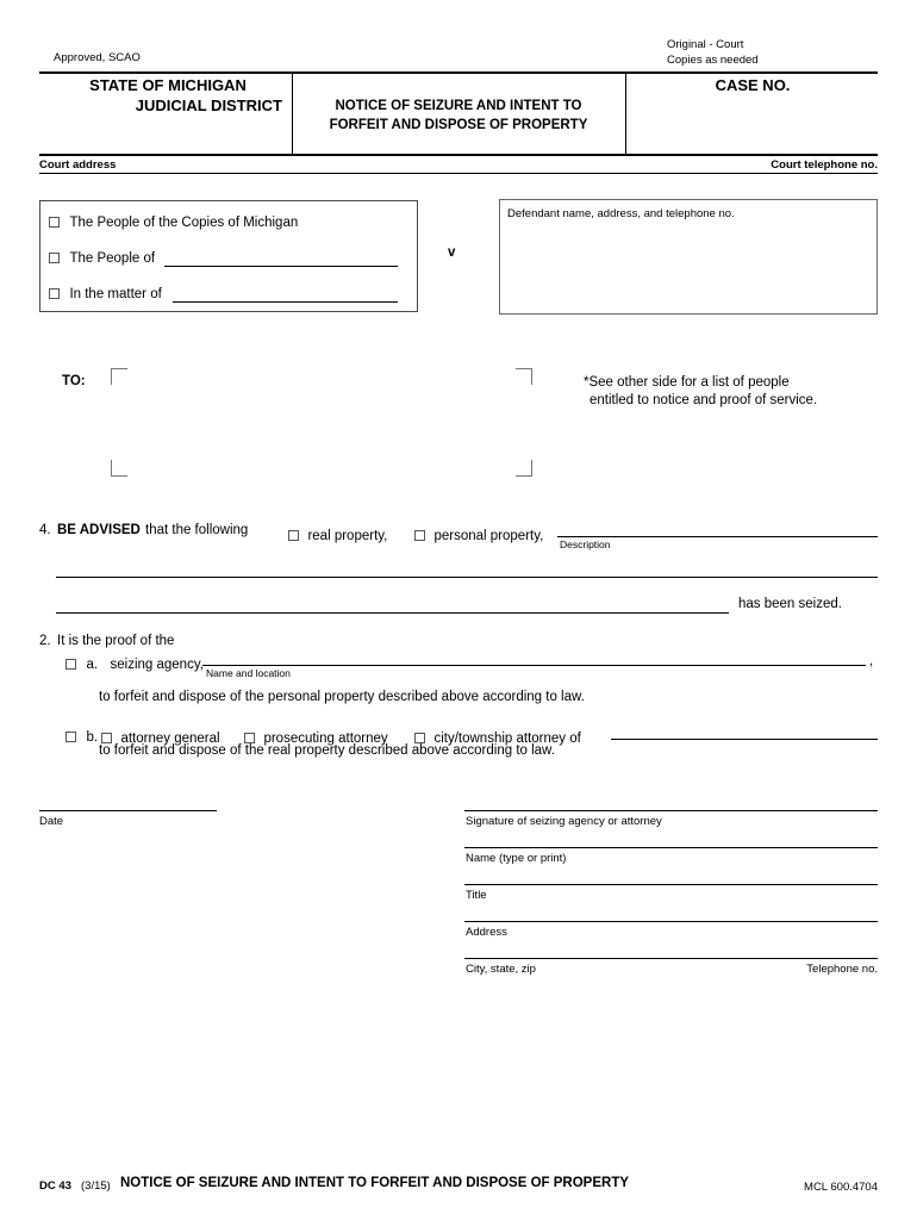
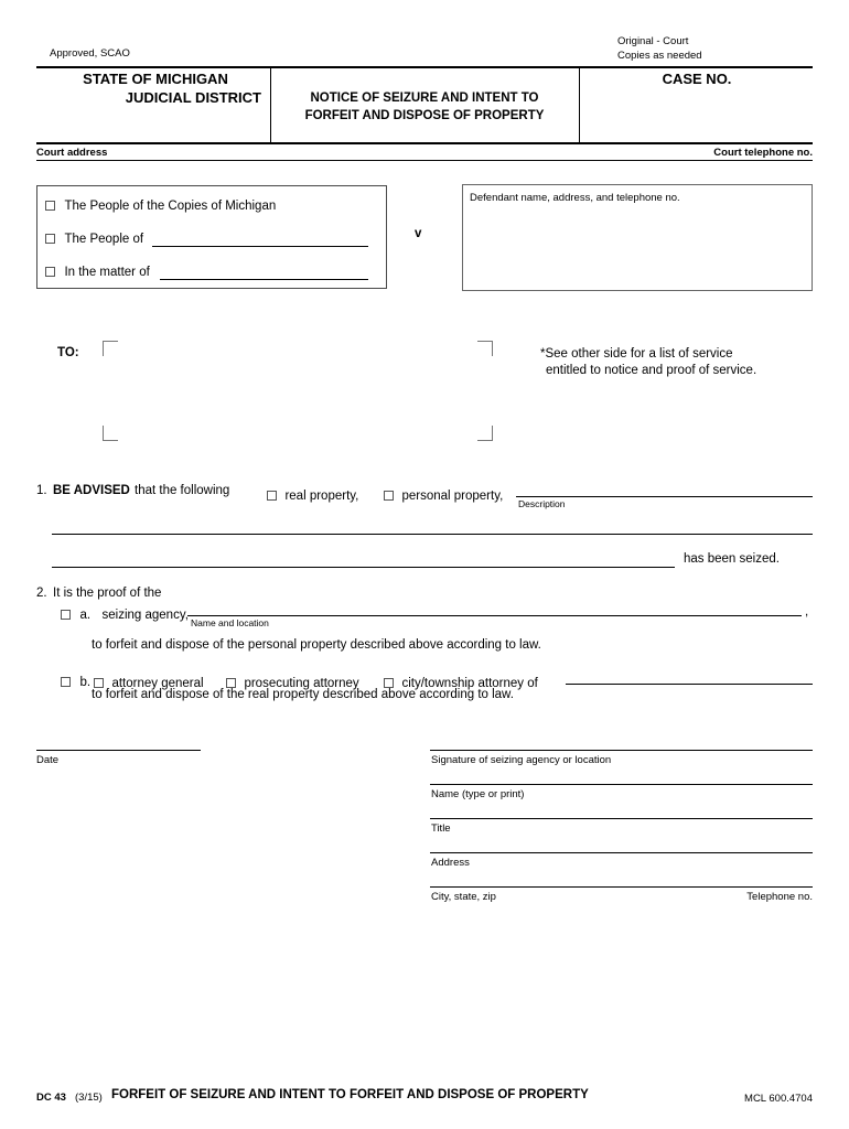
  Approved, SCAO
  Original - Court
  Copies as needed
  STATE OF MICHIGAN
  JUDICIAL DISTRICT
  NOTICE OF SEIZURE AND INTENT TO
  FORFEIT AND DISPOSE OF PROPERTY
  CASE NO.
  Court address
  Court telephone no.
  The People of the Copies of Michigan
  The People of
  In the matter of
  v
  Defendant name, address, and telephone no.
  TO:
- *See other side for a list of people
+ *See other side for a list of service
  entitled to notice and proof of service.
- 4.
+ 1.
  BE ADVISED
  that the following
  real property,
  personal property,
  Description
  has been seized.
  2.
  It is the proof of the
  a. seizing agency
  ,
  Name and location
  to forfeit and dispose of the personal property described above according to law.
  b.
  attorney general
  prosecuting attorney
  city/township attorney of
  to forfeit and dispose of the real property described above according to law.
  Date
- Signature of seizing agency or attorney
+ Signature of seizing agency or location
  Name (type or print)
  Title
  Address
  City, state, zip
  Telephone no.
  DC 43
  (3/15)
- NOTICE OF SEIZURE AND INTENT TO FORFEIT AND DISPOSE OF PROPERTY
+ FORFEIT OF SEIZURE AND INTENT TO FORFEIT AND DISPOSE OF PROPERTY
  MCL 600.4704
